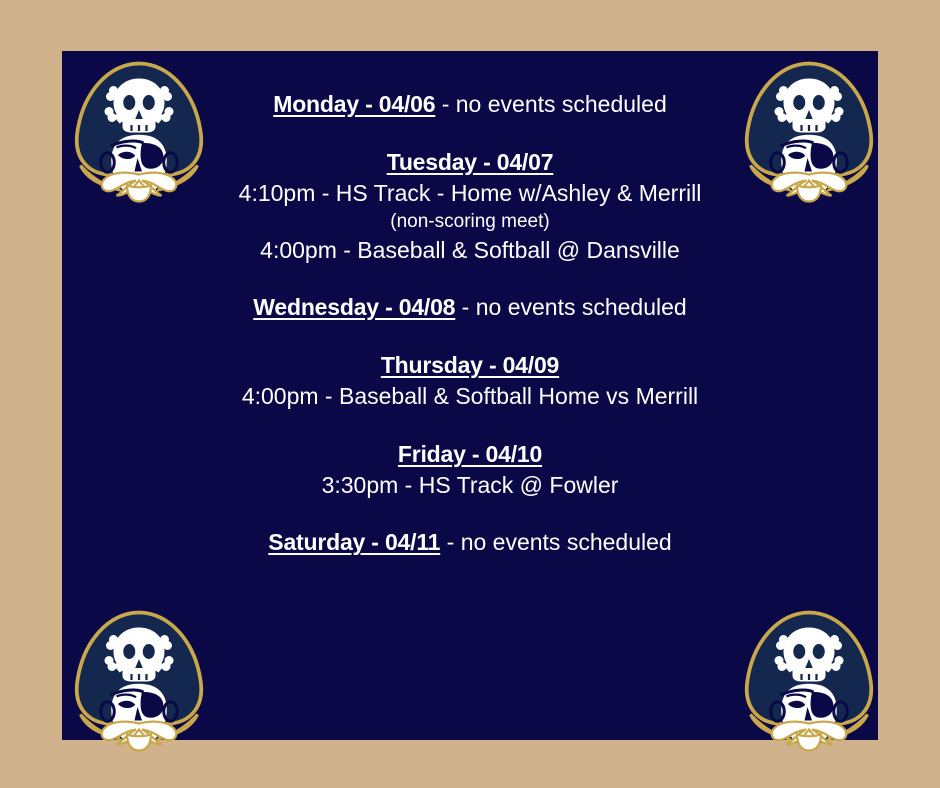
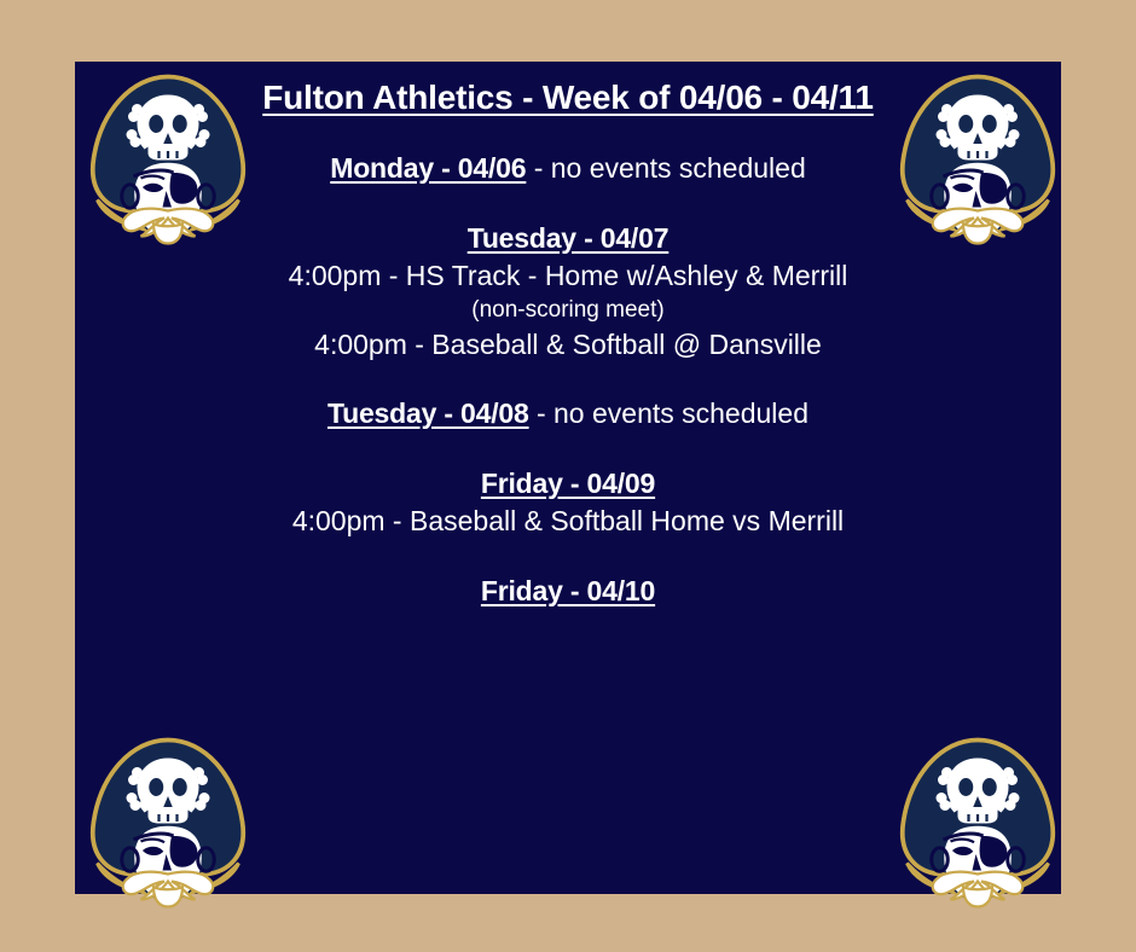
+ Fulton Athletics - Week of 04/06 - 04/11
  Monday - 04/06 - no events scheduled
  Tuesday - 04/07
- 4:10pm - HS Track - Home w/Ashley & Merrill
+ 4:00pm - HS Track - Home w/Ashley & Merrill
  (non-scoring meet)
  4:00pm - Baseball & Softball @ Dansville
- Wednesday - 04/08 - no events scheduled
+ Tuesday - 04/08 - no events scheduled
- Thursday - 04/09
+ Friday - 04/09
  4:00pm - Baseball & Softball Home vs Merrill
  Friday - 04/10
- 3:30pm - HS Track @ Fowler
- Saturday - 04/11 - no events scheduled
